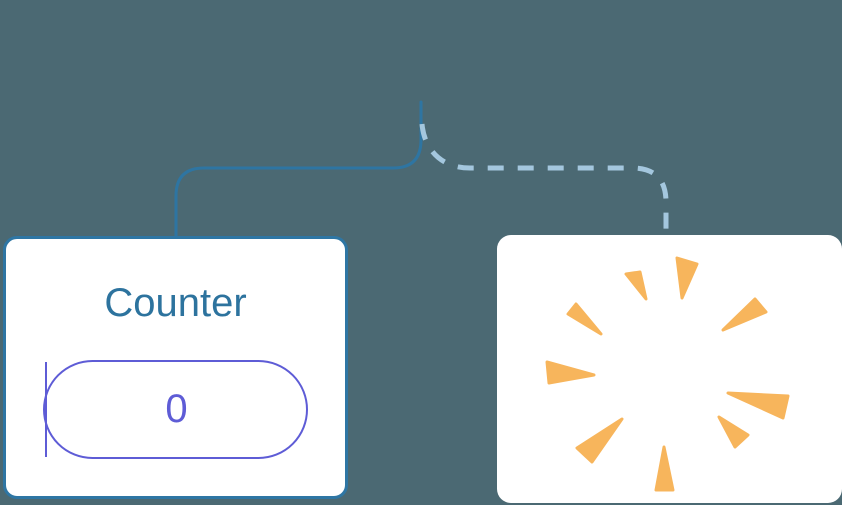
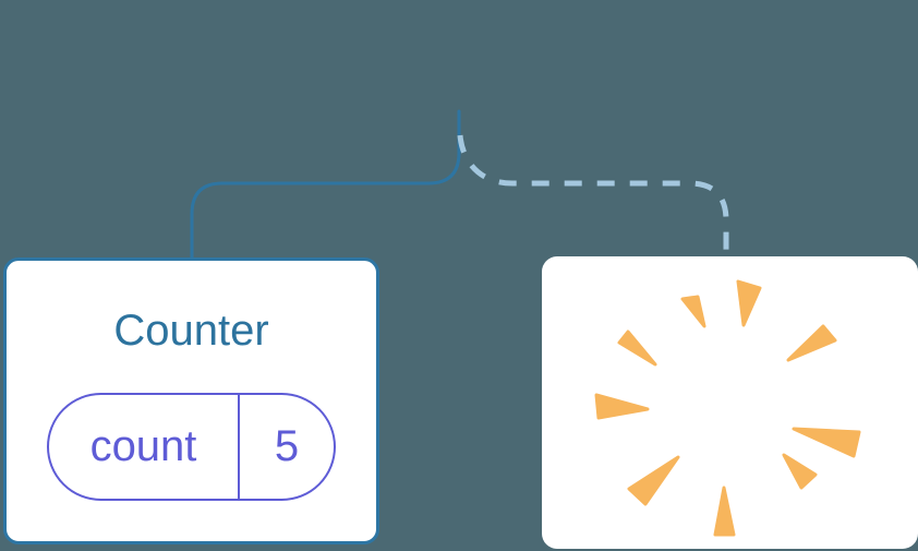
  Counter
+ count
- 0
+ 5
